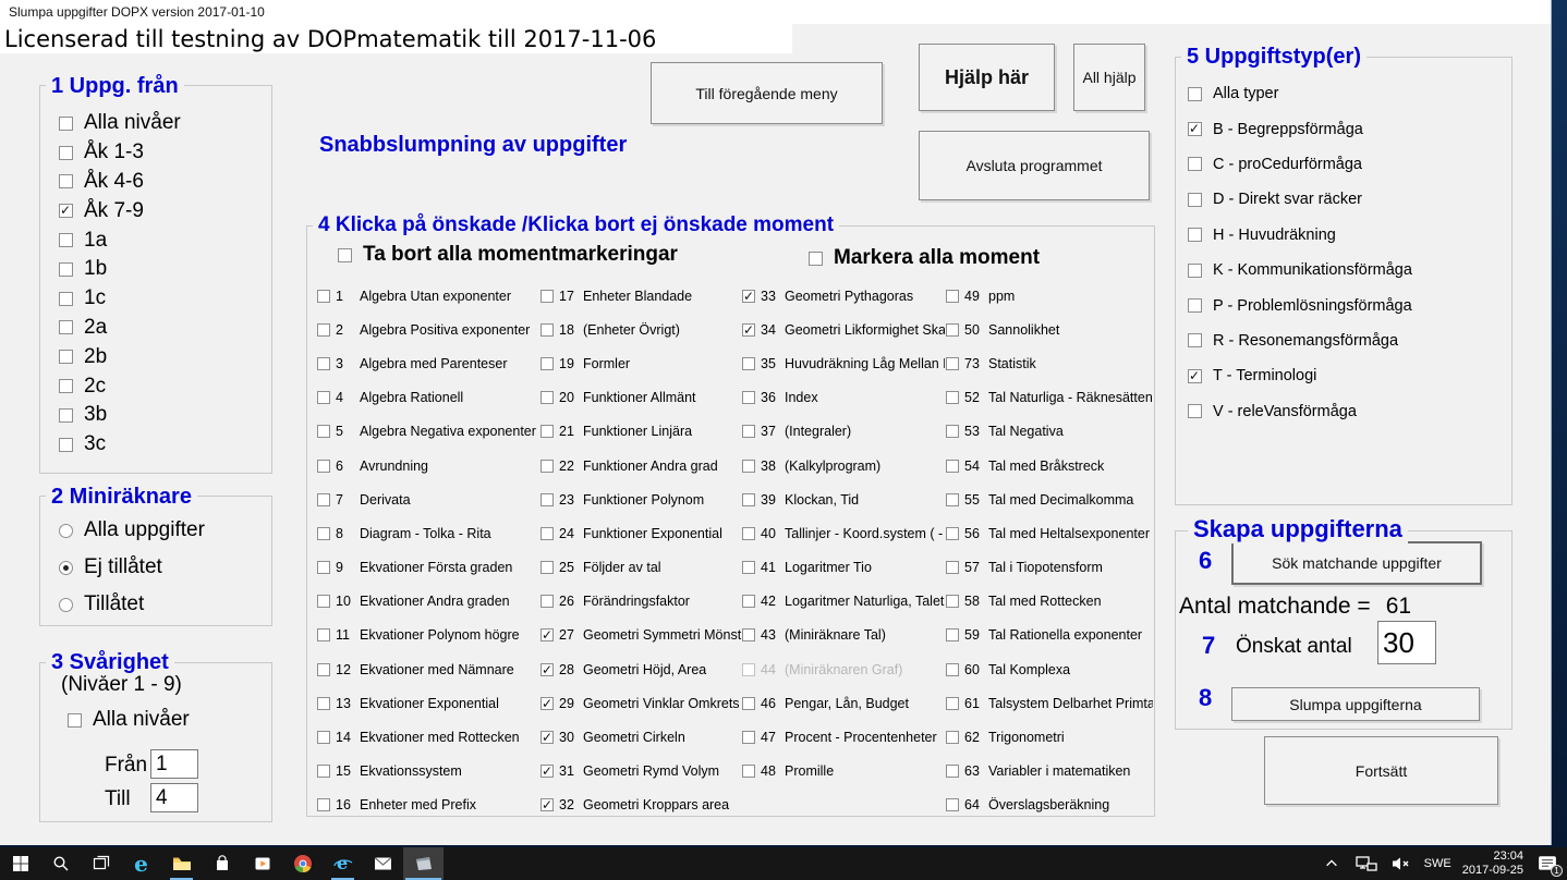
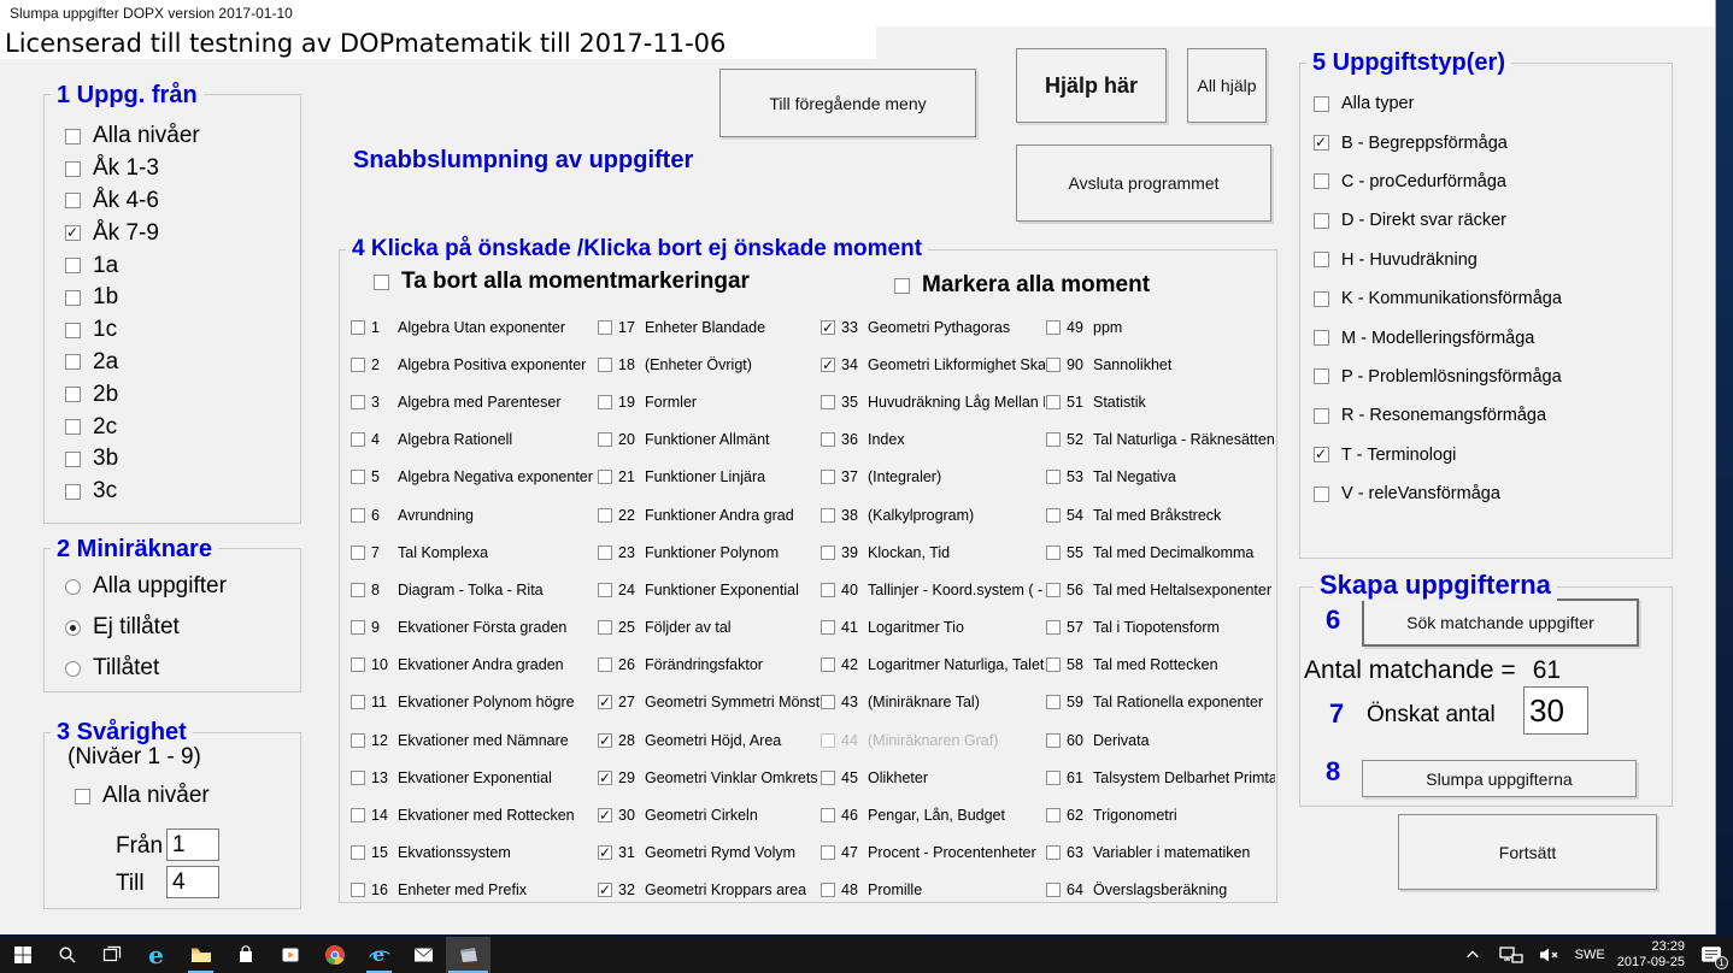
  Slumpa uppgifter DOPX version 2017-01-10
  Licenserad till testning av DOPmatematik till 2017-11-06
  Till föregående meny
  Hjälp här
  All hjälp
  Avsluta programmet
  Snabbslumpning av uppgifter
  1 Uppg. från
  Alla nivåer
  Åk 1-3
  Åk 4-6
  Åk 7-9
  1a
  1b
  1c
  2a
  2b
  2c
  3b
  3c
  2 Miniräknare
  Alla uppgifter
  Ej tillåtet
  Tillåtet
  3 Svårighet
  (Nivåer 1 - 9)
  Alla nivåer
  Från
  1
  Till
  4
  4 Klicka på önskade /Klicka bort ej önskade moment
  Ta bort alla momentmarkeringar
  Markera alla moment
  1
  Algebra Utan exponenter
  2
  Algebra Positiva exponenter
  3
  Algebra med Parenteser
  4
  Algebra Rationell
  5
  Algebra Negativa exponenter
  6
  Avrundning
  7
- Derivata
+ Tal Komplexa
  8
  Diagram - Tolka - Rita
  9
  Ekvationer Första graden
  10
  Ekvationer Andra graden
  11
  Ekvationer Polynom högre
  12
  Ekvationer med Nämnare
  13
  Ekvationer Exponential
  14
  Ekvationer med Rottecken
  15
  Ekvationssystem
  16
  Enheter med Prefix
  17
  Enheter Blandade
  18
  (Enheter Övrigt)
  19
  Formler
  20
  Funktioner Allmänt
  21
  Funktioner Linjära
  22
  Funktioner Andra grad
  23
  Funktioner Polynom
  24
  Funktioner Exponential
  25
  Följder av tal
  26
  Förändringsfaktor
  27
  Geometri Symmetri Mönst
  28
  Geometri Höjd, Area
  29
  Geometri Vinklar Omkrets
  30
  Geometri Cirkeln
  31
  Geometri Rymd Volym
  32
  Geometri Kroppars area
  33
  Geometri Pythagoras
  34
  Geometri Likformighet Ska
  35
  Huvudräkning Låg Mellan
  36
  Index
  37
  (Integraler)
  38
  (Kalkylprogram)
  39
  Klockan, Tid
  40
  Tallinjer - Koord.system ( -
  41
  Logaritmer Tio
  42
  Logaritmer Naturliga, Talet
  43
  (Miniräknare Tal)
  44
  (Miniräknaren Graf)
+ 45
+ Olikheter
  46
  Pengar, Lån, Budget
  47
  Procent - Procentenheter
  48
  Promille
  49
  ppm
- 50
+ 90
  Sannolikhet
- 73
+ 51
  Statistik
  52
  Tal Naturliga - Räknesätten
  53
  Tal Negativa
  54
  Tal med Bråkstreck
  55
  Tal med Decimalkomma
  56
  Tal med Heltalsexponenter
  57
  Tal i Tiopotensform
  58
  Tal med Rottecken
  59
  Tal Rationella exponenter
  60
- Tal Komplexa
+ Derivata
  61
  Talsystem Delbarhet Primta
  62
  Trigonometri
  63
  Variabler i matematiken
  64
  Överslagsberäkning
  5 Uppgiftstyp(er)
  Alla typer
  B - Begreppsförmåga
  C - proCedurförmåga
  D - Direkt svar räcker
  H - Huvudräkning
  K - Kommunikationsförmåga
+ M - Modelleringsförmåga
  P - Problemlösningsförmåga
  R - Resonemangsförmåga
  T - Terminologi
  V - releVansförmåga
  Skapa uppgifterna
  6
  Sök matchande uppgifter
  Antal matchande =
  61
  7
  Önskat antal
  30
  8
  Slumpa uppgifterna
  Fortsätt
  e
  e
  SWE
- 23:04
+ 23:29
  2017-09-25
  1
